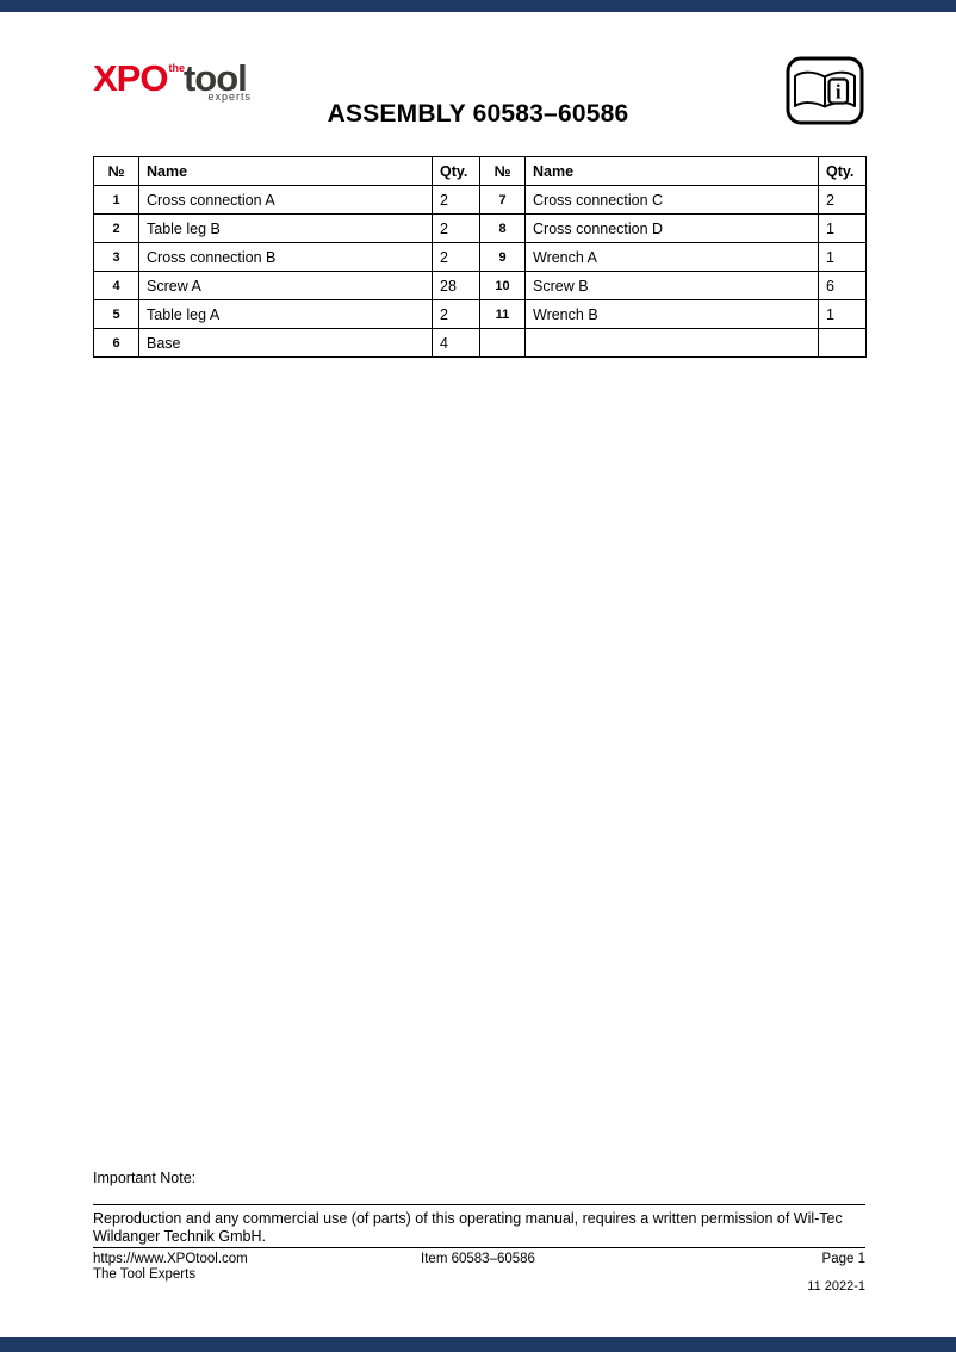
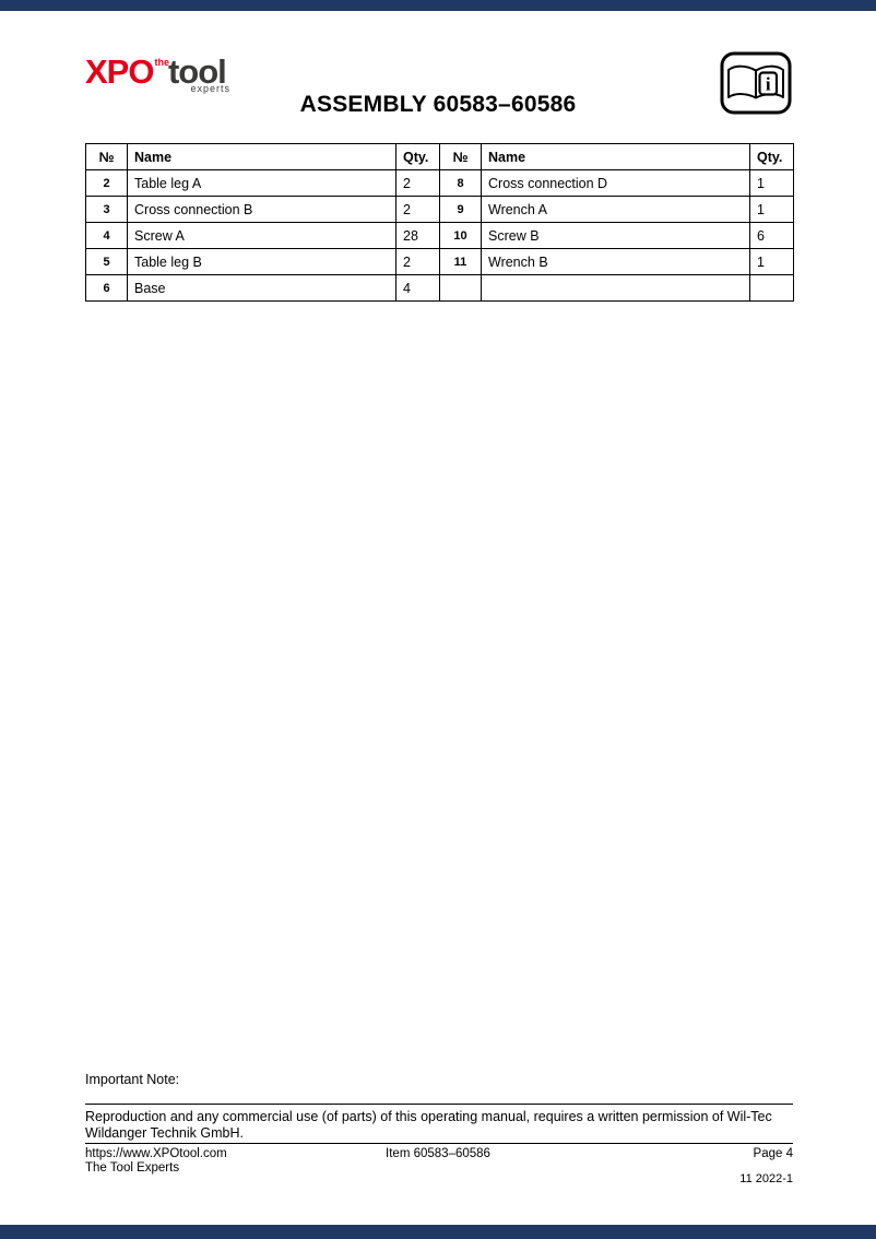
  XPOthetool
  experts
  ASSEMBLY 60583–60586
  i
  №	Name	Qty.	№	Name	Qty.
- 1	Cross connection A	2	7	Cross connection C	2
- 2	Table leg B	2	8	Cross connection D	1
+ 2	Table leg A	2	8	Cross connection D	1
  3	Cross connection B	2	9	Wrench A	1
  4	Screw A	28	10	Screw B	6
- 5	Table leg A	2	11	Wrench B	1
+ 5	Table leg B	2	11	Wrench B	1
  6	Base	4
  Important Note:
  Reproduction and any commercial use (of parts) of this operating manual, requires a written permission of Wil-Tec Wildanger Technik GmbH.
  https://www.XPOtool.com
  The Tool Experts
  Item 60583–60586
- Page 1
+ Page 4
  11 2022-1
